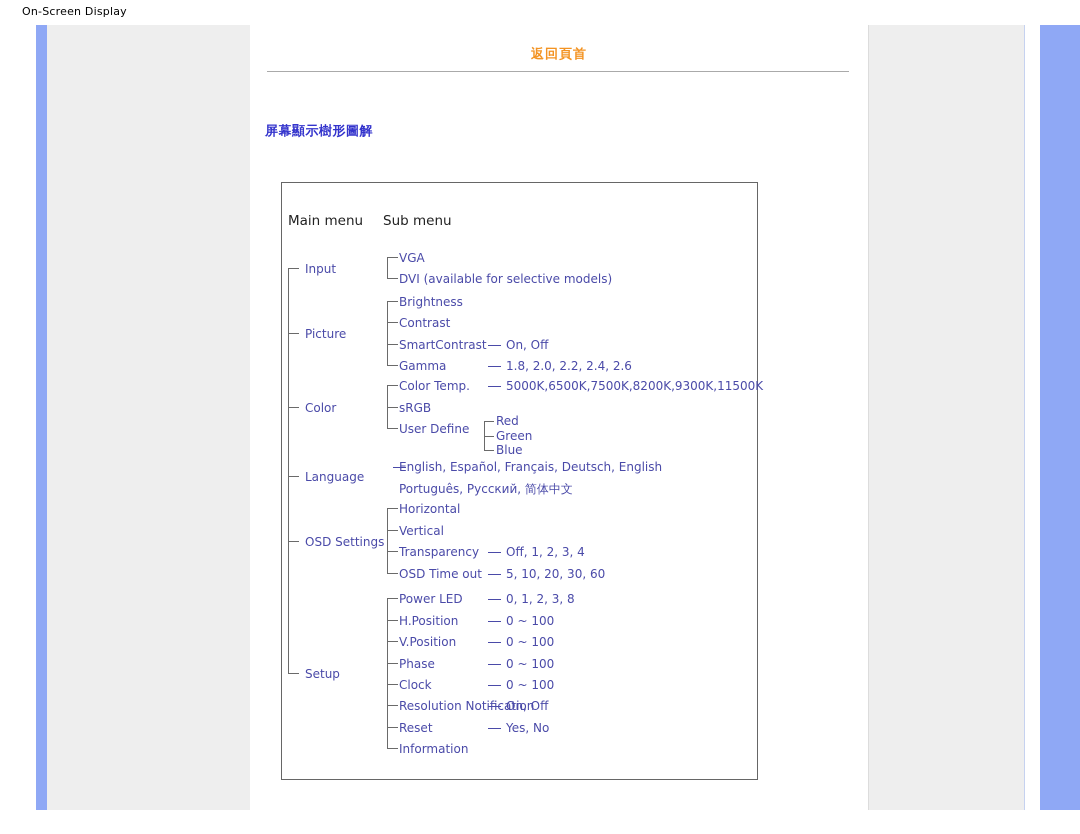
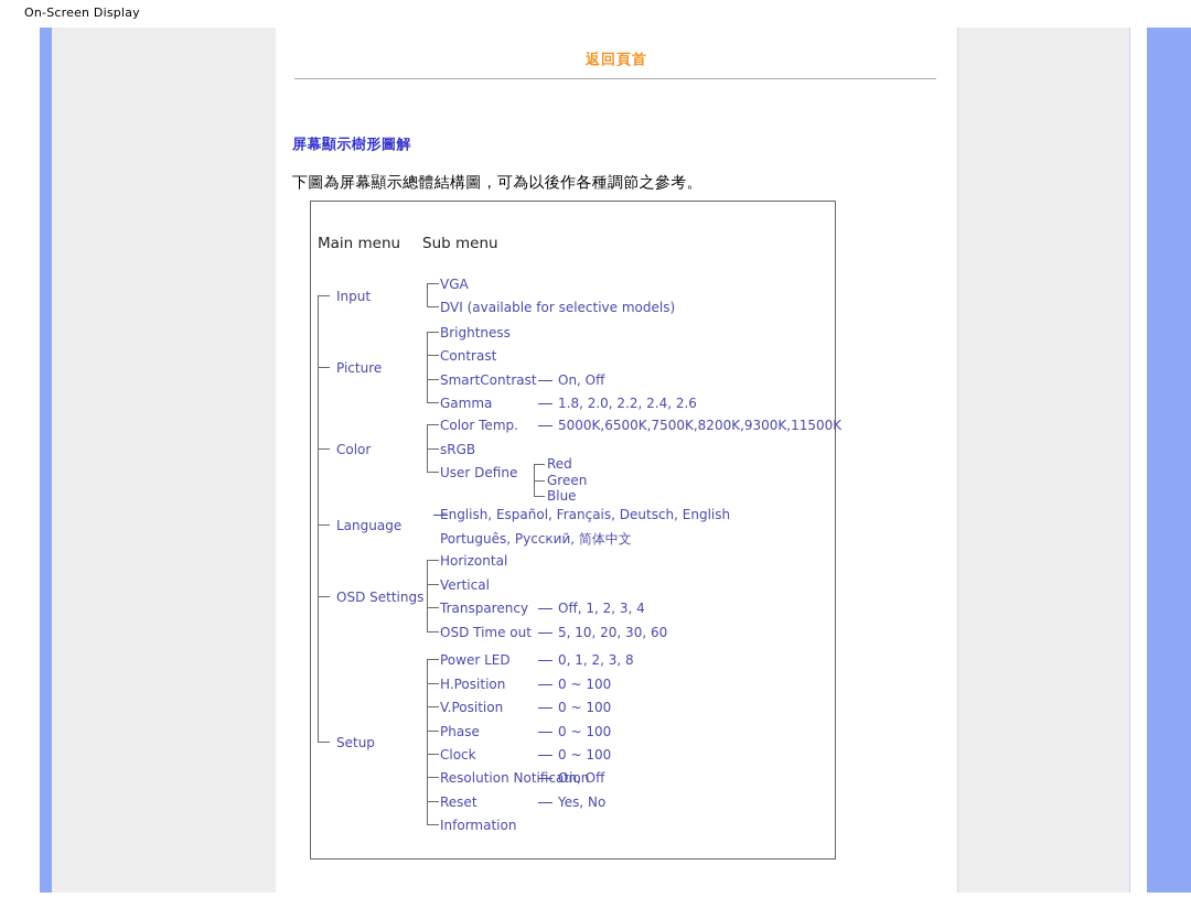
  On-Screen Display
  返回頁首
  屏幕顯示樹形圖解
+ 下圖為屏幕顯示總體結構圖，可為以後作各種調節之參考。
  Main menu
  Sub menu
  VGA
  DVI (available for selective models)
  Input
  Brightness
  Contrast
  SmartContrast
  On, Off
  Gamma
  1.8, 2.0, 2.2, 2.4, 2.6
  Picture
  Color Temp.
  5000K,6500K,7500K,8200K,9300K,11500K
  sRGB
  User Define
  Red
  Green
  Blue
  Color
  English, Español, Français, Deutsch, English
  Português, Русский, 简体中文
  Language
  Horizontal
  Vertical
  Transparency
  Off, 1, 2, 3, 4
  OSD Time out
  5, 10, 20, 30, 60
  OSD Settings
  Power LED
  0, 1, 2, 3, 8
  H.Position
  0 ~ 100
  V.Position
  0 ~ 100
  Phase
  0 ~ 100
  Clock
  0 ~ 100
  Resolution Notation
  On, Off
  Reset
  Yes, No
  Information
  Setup
